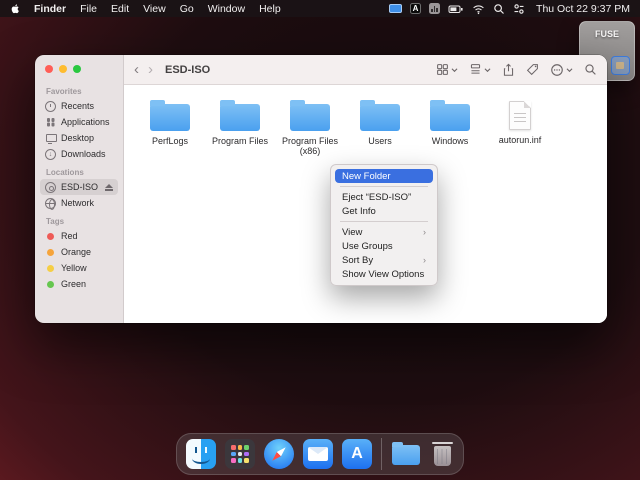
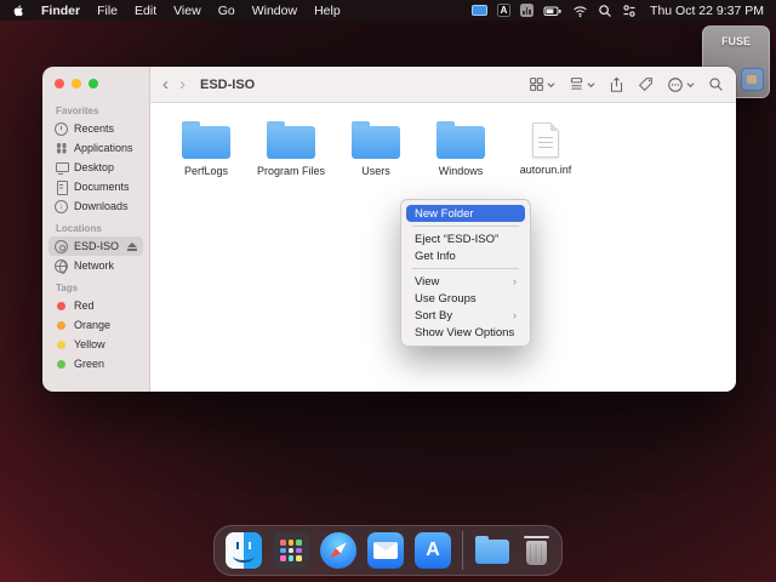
  Finder
  File
  Edit
  View
  Go
  Window
  Help
  A
  Thu Oct 22 9:37 PM
  FUSE
  Favorites
  Recents
  Applications
  Desktop
+ Documents
  Downloads
  Locations
  ESD-ISO
  Network
  Tags
  Red
  Orange
  Yellow
  Green
  ‹
  ›
  ESD-ISO
  PerfLogs
  Program Files
- Program Files (x86)
  Users
  Windows
  autorun.inf
  New Folder
  Eject “ESD-ISO”
  Get Info
  View
  ›
  Use Groups
  Sort By
  ›
  Show View Options
  A
